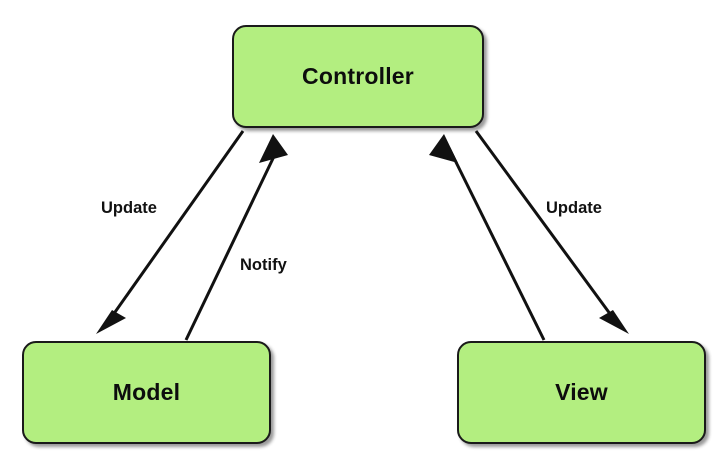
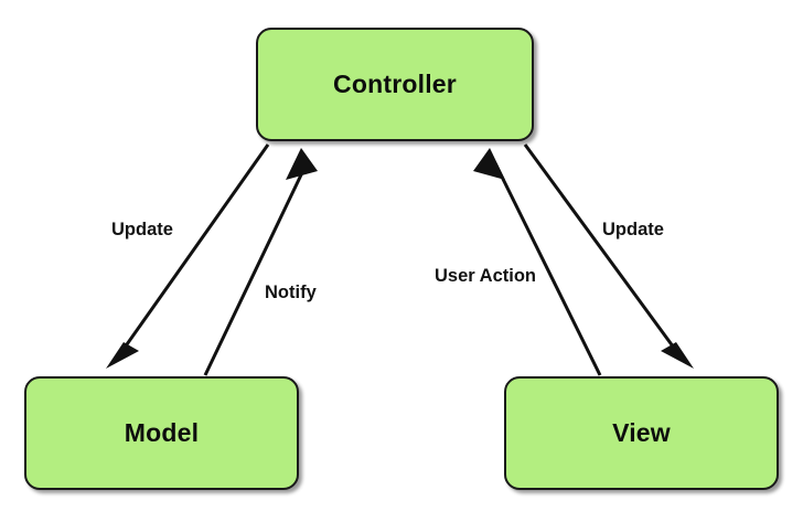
  Controller
  Model
  View
  Update
  Notify
+ User Action
  Update
